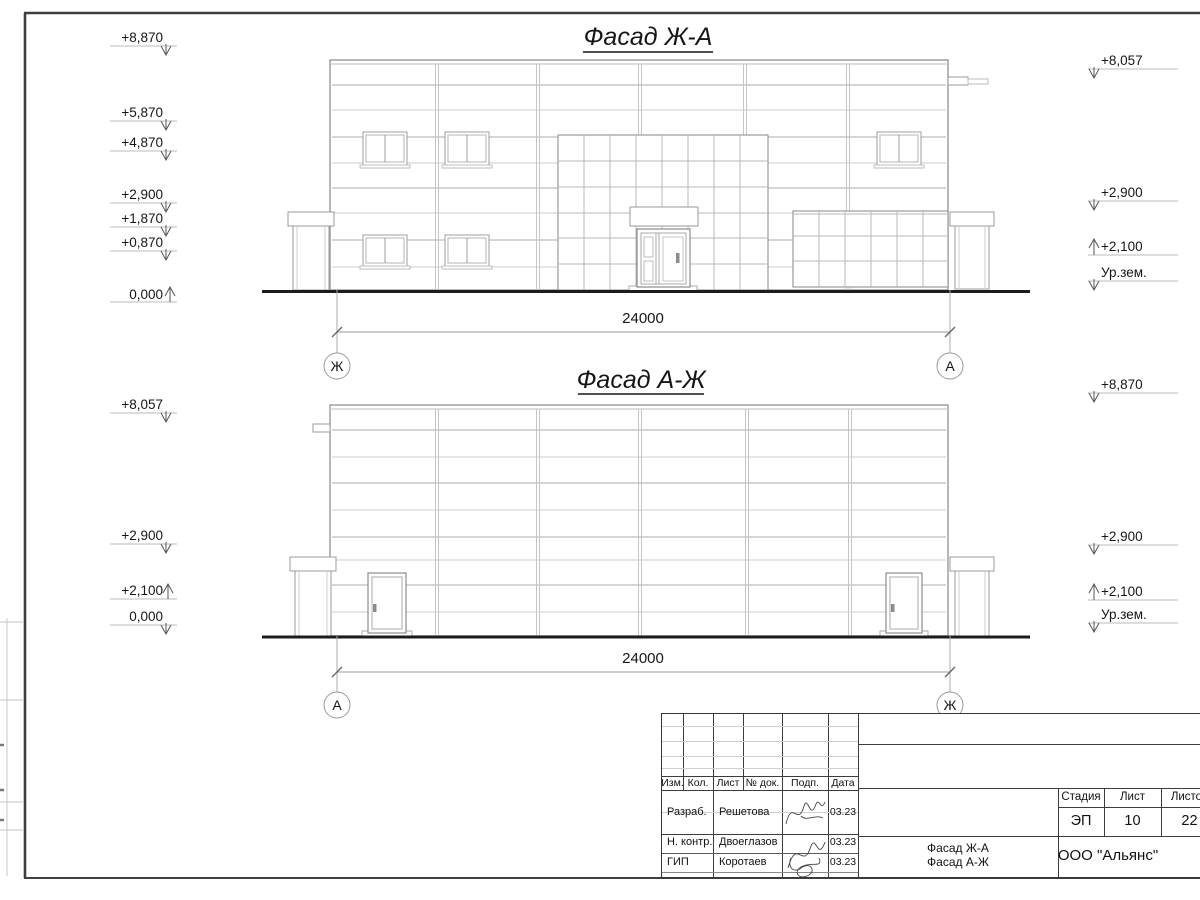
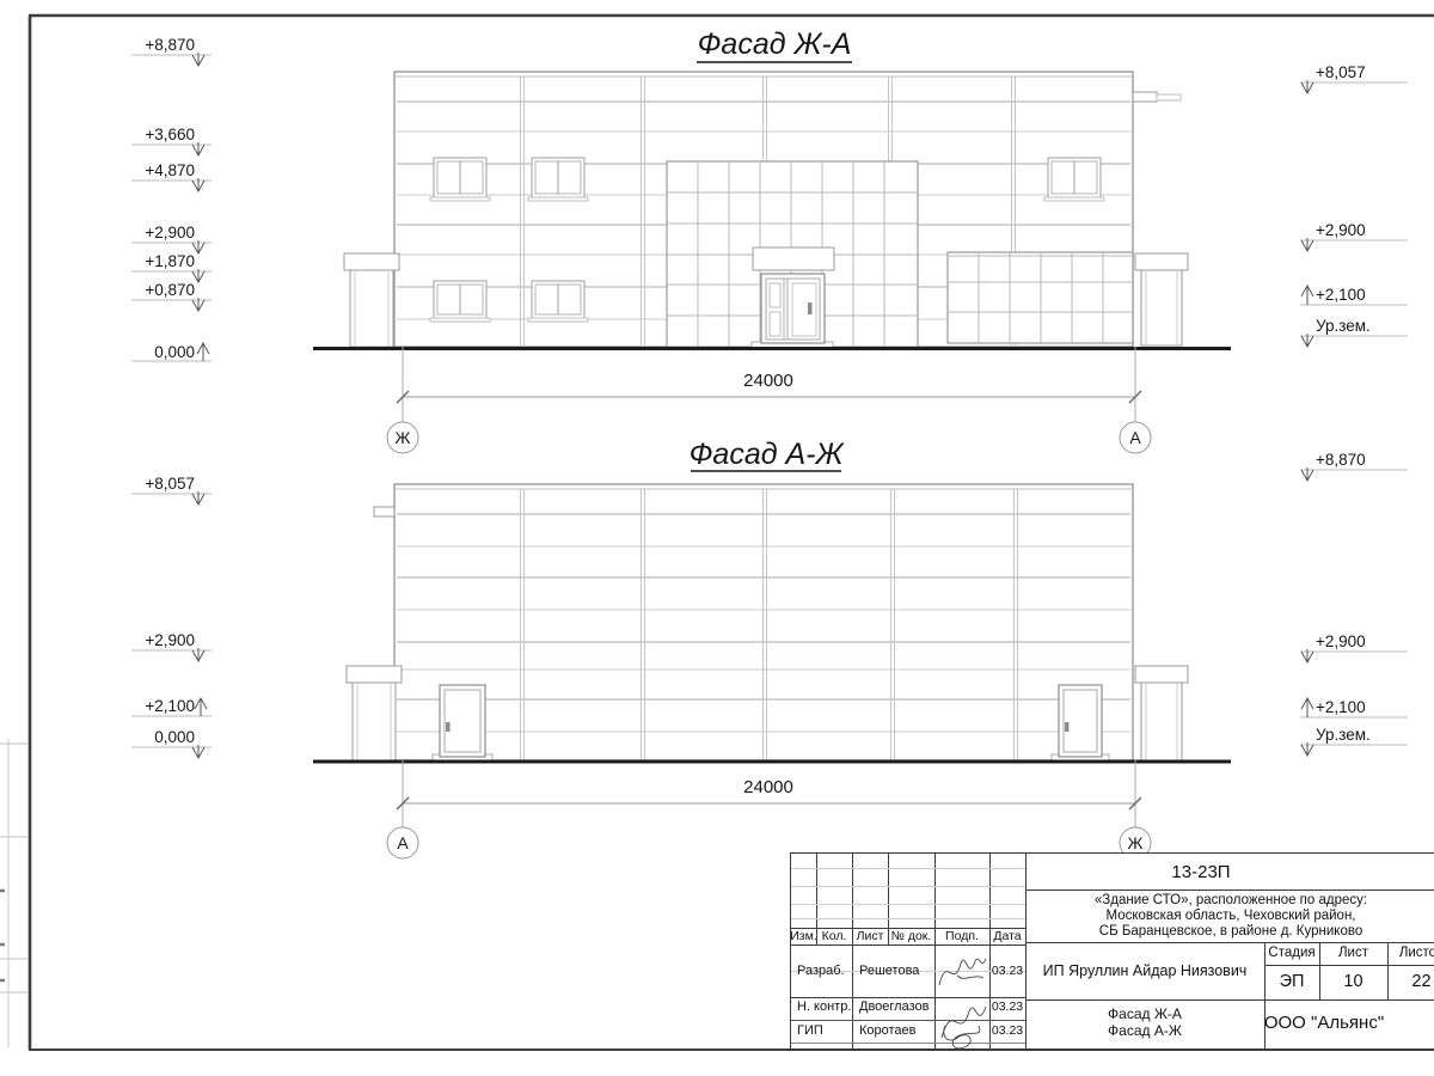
  Фасад Ж-А
  24000
  Ж
  А
  +8,870
- +5,870
+ +3,660
  +4,870
  +2,900
  +1,870
  +0,870
  0,000
  +8,057
  +2,900
  +2,100
  Ур.зем.
  Фасад А-Ж
  24000
  А
  Ж
  +8,057
  +2,900
  +2,100
  0,000
  +8,870
  +2,900
  +2,100
  Ур.зем.
  Изм.
  Кол.
  Лист
  № док.
  Подп.
  Дата
  Разраб.
  Решетова
  03.23
  Н. контр.
  Двоеглазов
  03.23
  ГИП
  Коротаев
  03.23
+ 13-23П
+ «Здание СТО», расположенное по адресу:
+ Московская область, Чеховский район,
+ СБ Баранцевское, в районе д. Курниково
+ ИП Яруллин Айдар Ниязович
  Стадия
  Лист
  Листо
  ЭП
  10
  22
  Фасад Ж-А
  Фасад А-Ж
  ООО "Альянс"
